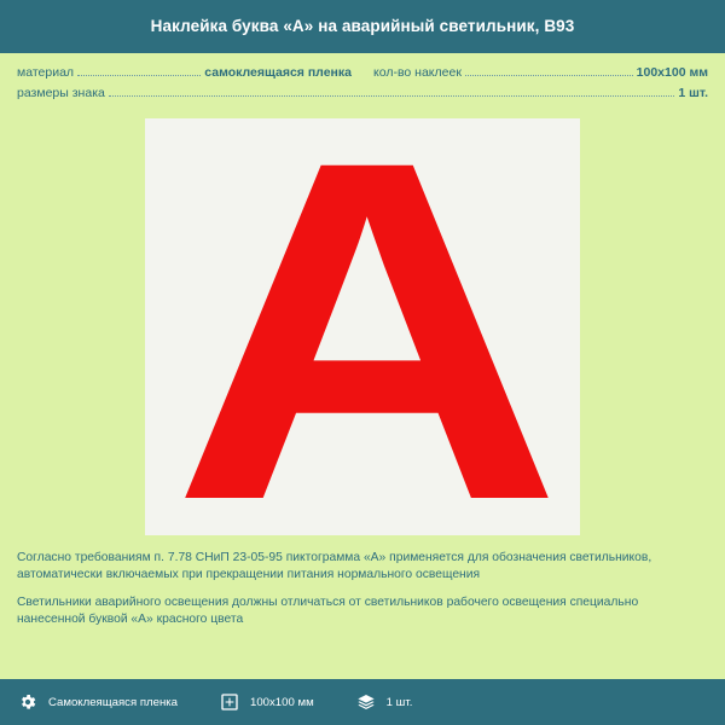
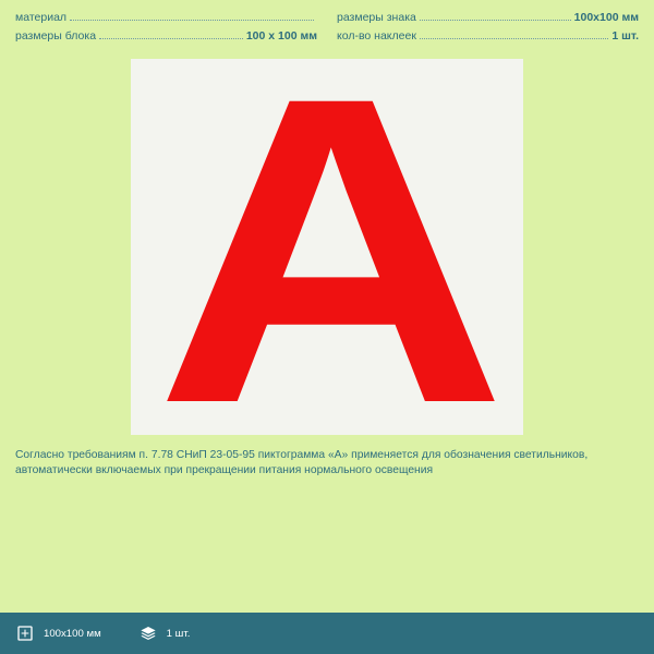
- Наклейка буква «А» на аварийный светильник, B93
  материал
- самоклеящаяся пленка
- кол-во наклеек
+ размеры знака
  100x100 мм
+ размеры блока
+ 100 x 100 мм
- размеры знака
+ кол-во наклеек
  1 шт.
  A
  Согласно требованиям п. 7.78 СНиП 23-05-95 пиктограмма «А» применяется для обозначения светильников, автоматически включаемых при прекращении питания нормального освещения
- Светильники аварийного освещения должны отличаться от светильников рабочего освещения специально нанесенной буквой «А» красного цвета
- Самоклеящаяся пленка
  100x100 мм
  1 шт.
